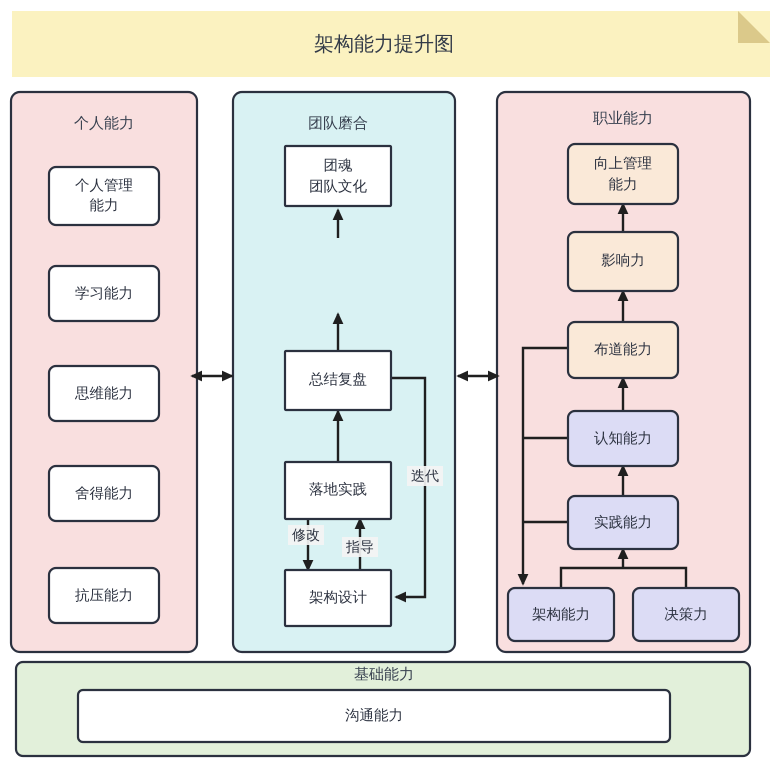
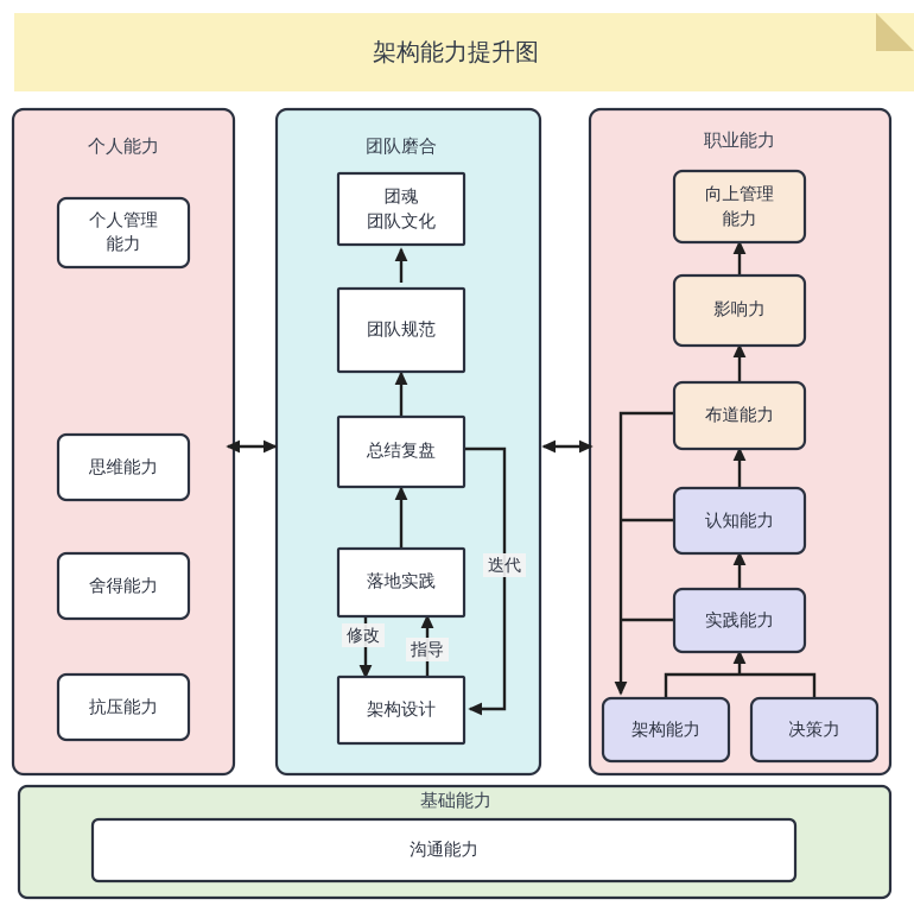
  架构能力提升图
  个人能力
  个人管理
  能力
- 学习能力
  思维能力
  舍得能力
  抗压能力
  团队磨合
  团魂
  团队文化
+ 团队规范
  总结复盘
  落地实践
  架构设计
  迭代
  修改
  指导
  职业能力
  向上管理
  能力
  影响力
  布道能力
  认知能力
  实践能力
  架构能力
  决策力
  基础能力
  沟通能力
